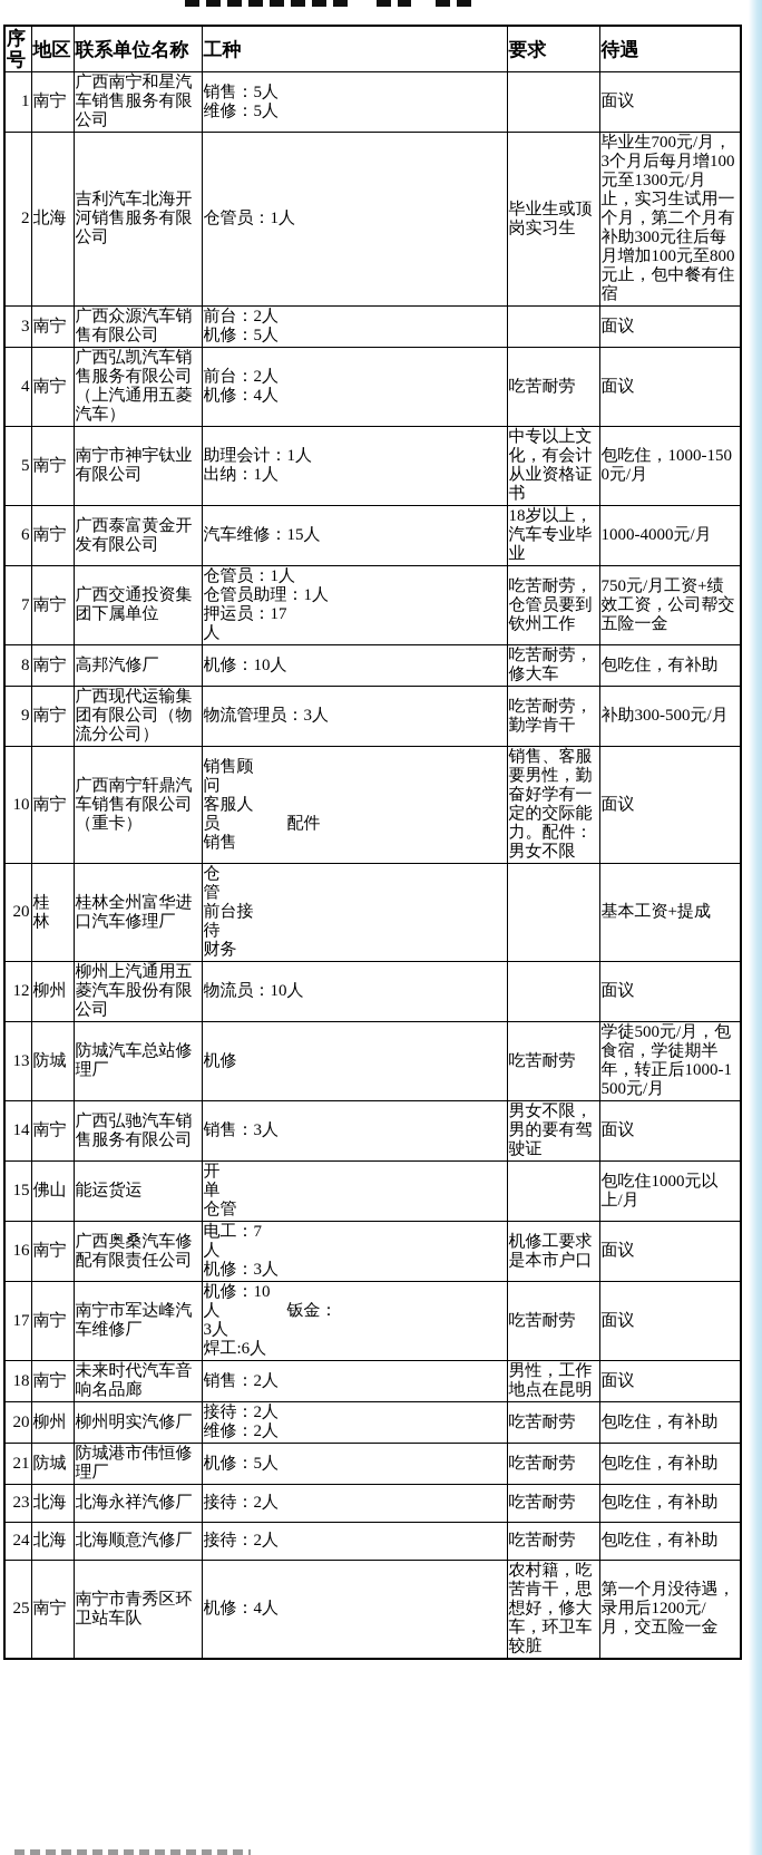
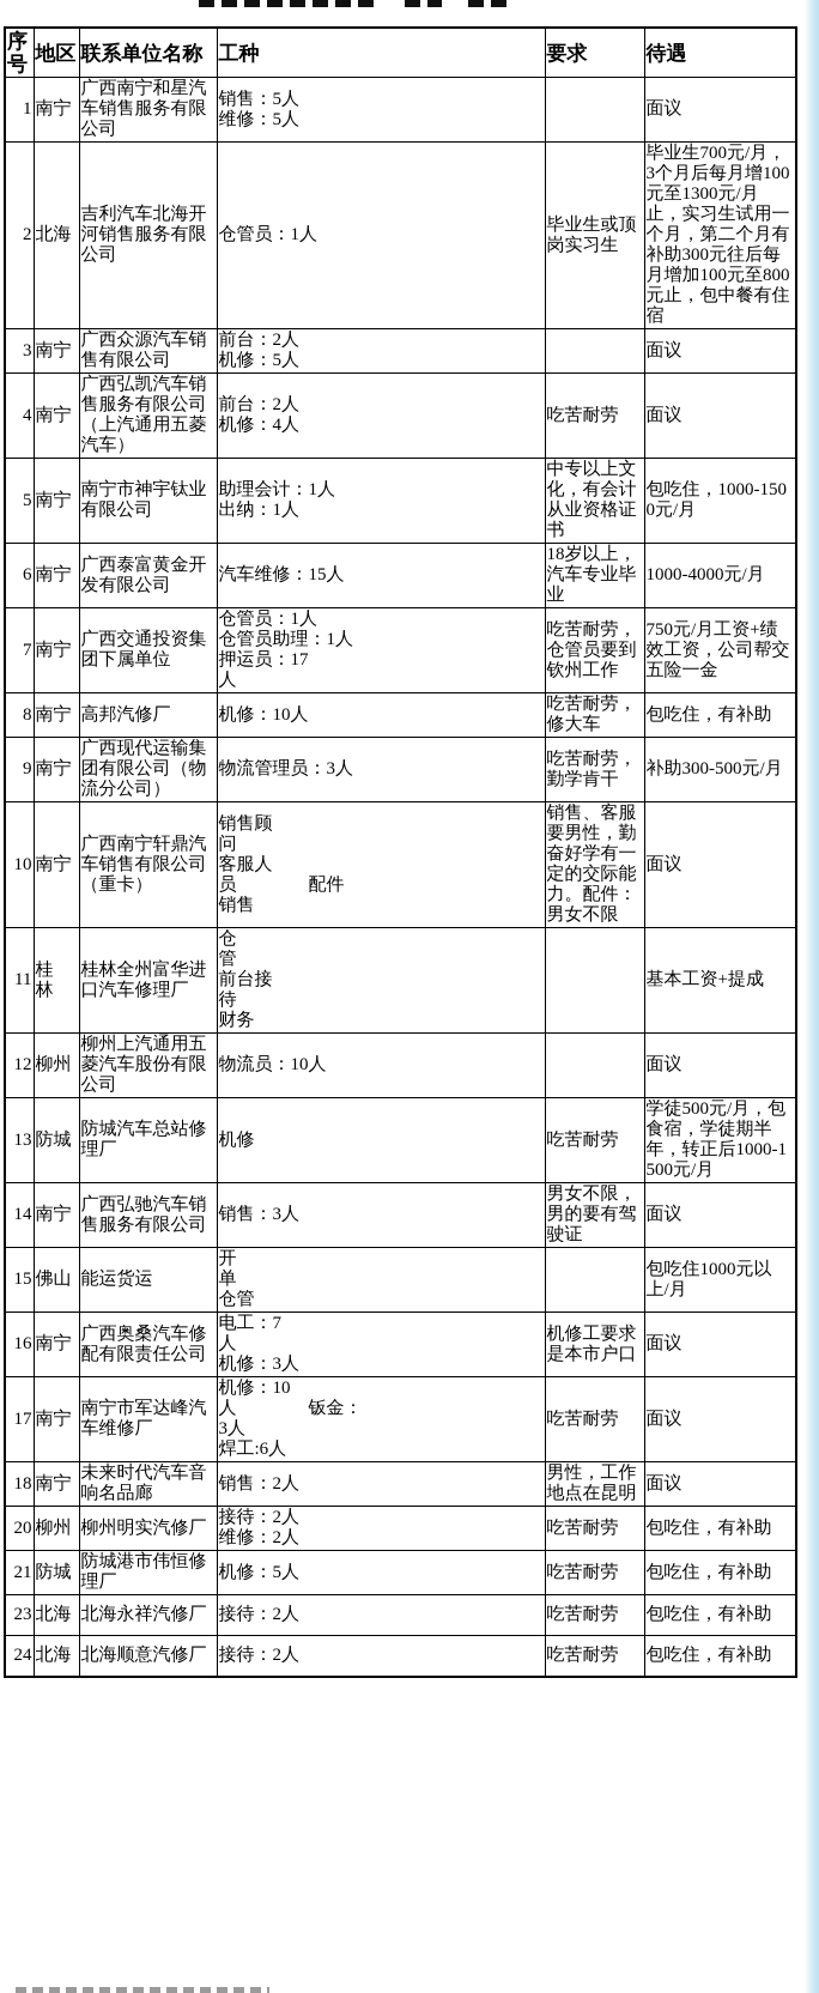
  序号	地区	联系单位名称	工种	要求	待遇
  1	南宁	广西南宁和星汽车销售服务有限公司	销售：5人 维修：5人		面议
  2	北海	吉利汽车北海开河销售服务有限公司	仓管员：1人	毕业生或顶岗实习生	毕业生700元/月，3个月后每月增100元至1300元/月止，实习生试用一个月，第二个月有补助300元往后每月增加100元至800元止，包中餐有住宿
  3	南宁	广西众源汽车销售有限公司	前台：2人 机修：5人		面议
  4	南宁	广西弘凯汽车销售服务有限公司（上汽通用五菱汽车）	前台：2人 机修：4人	吃苦耐劳	面议
  5	南宁	南宁市神宇钛业有限公司	助理会计：1人 出纳：1人	中专以上文化，有会计从业资格证书	包吃住，1000-1500元/月
  6	南宁	广西泰富黄金开发有限公司	汽车维修：15人	18岁以上，汽车专业毕业	1000-4000元/月
  7	南宁	广西交通投资集团下属单位	仓管员：1人 仓管员助理：1人 押运员：17 人	吃苦耐劳，仓管员要到钦州工作	750元/月工资+绩效工资，公司帮交五险一金
  8	南宁	高邦汽修厂	机修：10人	吃苦耐劳，修大车	包吃住，有补助
  9	南宁	广西现代运输集团有限公司（物流分公司）	物流管理员：3人	吃苦耐劳，勤学肯干	补助300-500元/月
  10	南宁	广西南宁轩鼎汽车销售有限公司（重卡）	销售顾 问 客服人 员 配件 销售	销售、客服要男性，勤奋好学有一定的交际能力。配件：男女不限	面议
- 20	桂 林	桂林全州富华进口汽车修理厂	仓 管 前台接 待 财务		基本工资+提成
+ 11	桂 林	桂林全州富华进口汽车修理厂	仓 管 前台接 待 财务		基本工资+提成
  12	柳州	柳州上汽通用五菱汽车股份有限公司	物流员：10人		面议
  13	防城	防城汽车总站修理厂	机修	吃苦耐劳	学徒500元/月，包食宿，学徒期半年，转正后1000-1500元/月
  14	南宁	广西弘驰汽车销售服务有限公司	销售：3人	男女不限，男的要有驾驶证	面议
  15	佛山	能运货运	开 单 仓管		包吃住1000元以上/月
  16	南宁	广西奥桑汽车修配有限责任公司	电工：7 人 机修：3人	机修工要求是本市户口	面议
  17	南宁	南宁市军达峰汽车维修厂	机修：10 人 钣金： 3人 焊工:6人	吃苦耐劳	面议
  18	南宁	未来时代汽车音响名品廊	销售：2人	男性，工作地点在昆明	面议
  20	柳州	柳州明实汽修厂	接待：2人 维修：2人	吃苦耐劳	包吃住，有补助
  21	防城	防城港市伟恒修理厂	机修：5人	吃苦耐劳	包吃住，有补助
  23	北海	北海永祥汽修厂	接待：2人	吃苦耐劳	包吃住，有补助
  24	北海	北海顺意汽修厂	接待：2人	吃苦耐劳	包吃住，有补助
- 25	南宁	南宁市青秀区环卫站车队	机修：4人	农村籍，吃苦肯干，思想好，修大车，环卫车较脏	第一个月没待遇，录用后1200元/月，交五险一金
